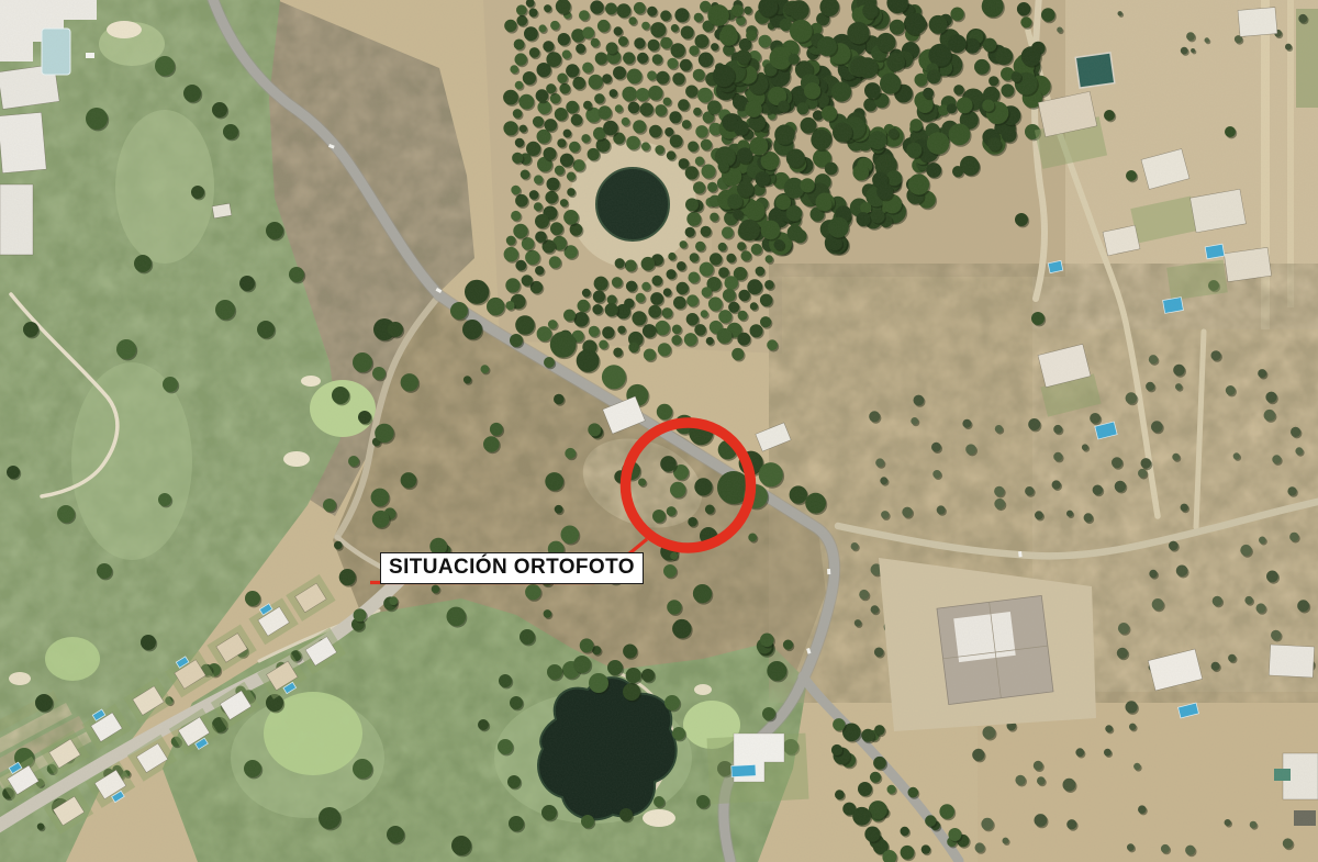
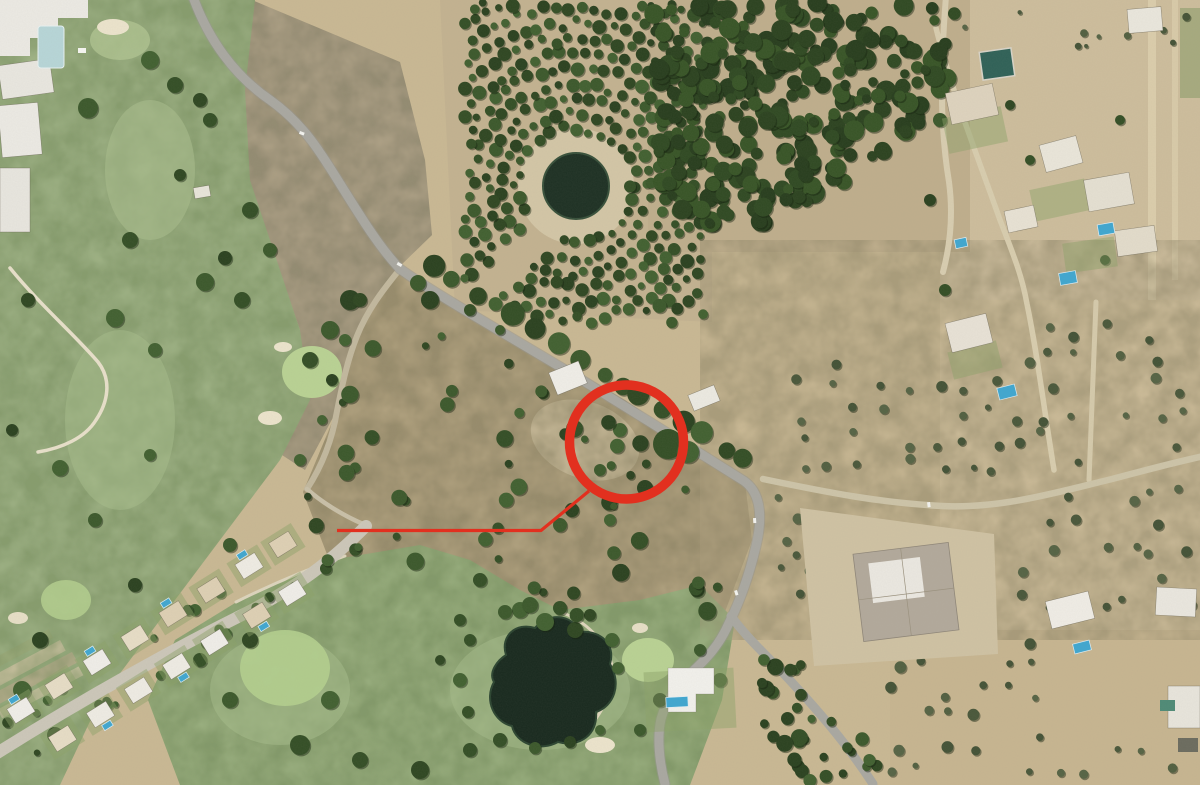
- SITUACIÓN ORTOFOTO
